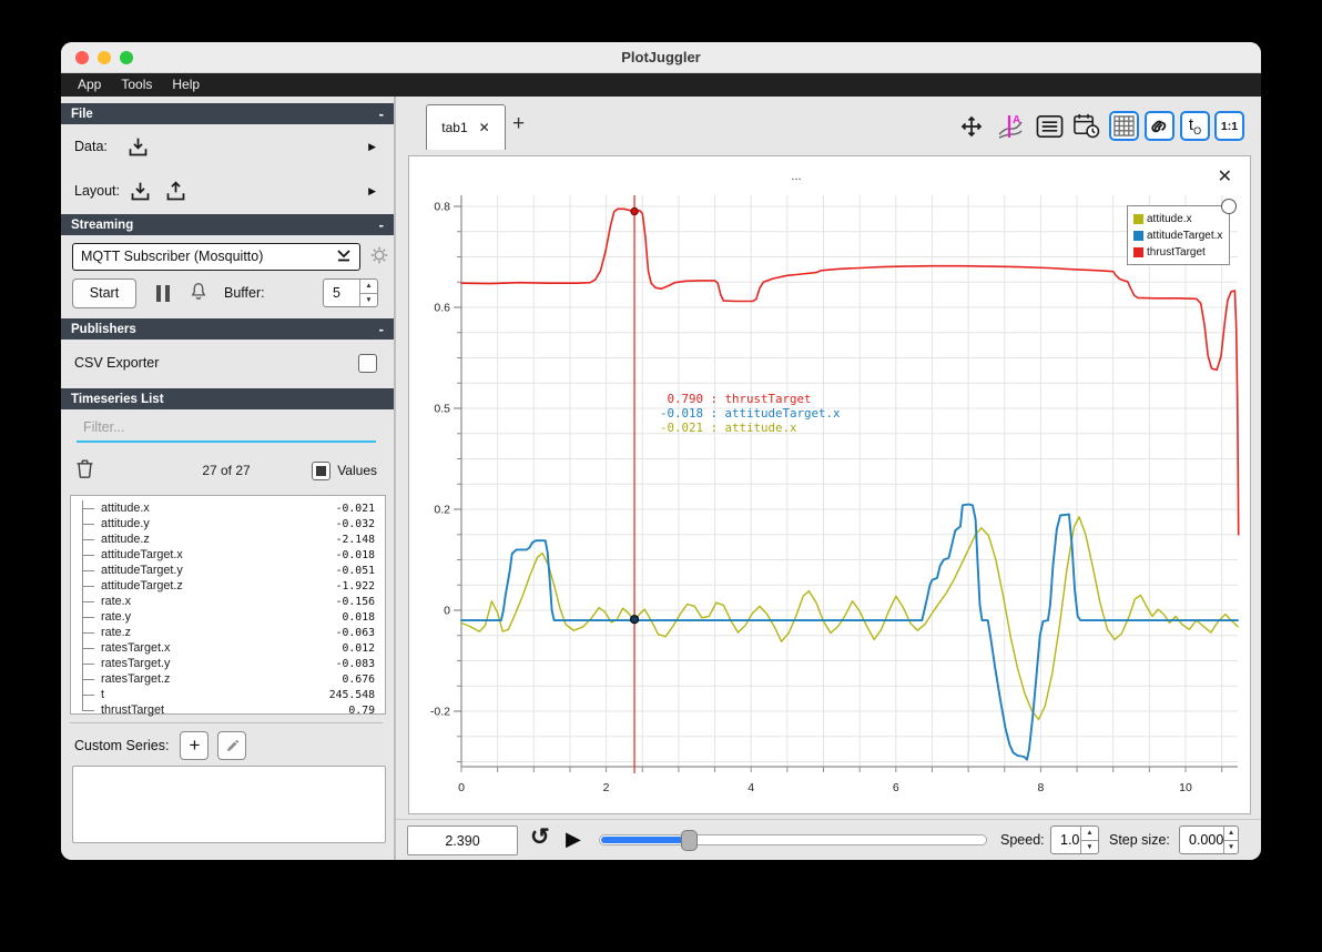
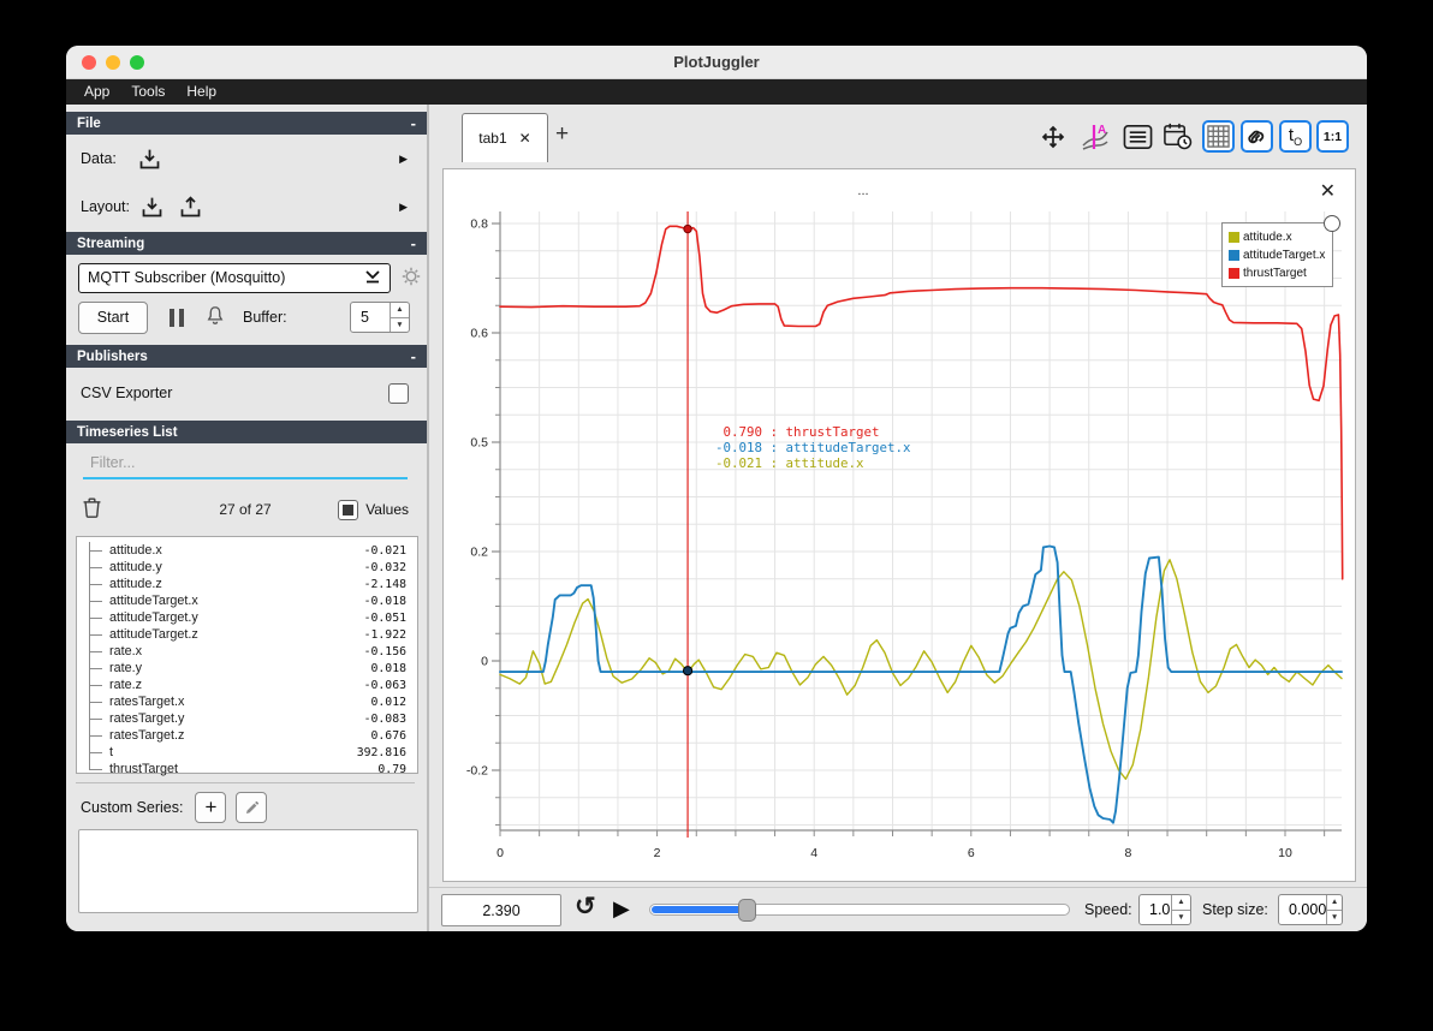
  PlotJuggler
  App
  Tools
  Help
  File
  -
  Data:
  ▶
  Layout:
  ▶
  Streaming
  -
  MQTT Subscriber (Mosquitto)
  Start
  Buffer:
  5
  Publishers
  -
  CSV Exporter
  Timeseries List
  Filter...
  27 of 27
  Values
  attitude.x
  -0.021
  attitude.y
  -0.032
  attitude.z
  -2.148
  attitudeTarget.x
  -0.018
  attitudeTarget.y
  -0.051
  attitudeTarget.z
  -1.922
  rate.x
  -0.156
  rate.y
  0.018
  rate.z
  -0.063
  ratesTarget.x
  0.012
  ratesTarget.y
  -0.083
  ratesTarget.z
  0.676
  t
- 245.548
+ 392.816
  thrustTarget
  0.79
  Custom Series:
  +
  tab1
  ✕
  +
  A
  tO
  1:1
  0.8
  0.6
  0.5
  0.2
  0
  -0.2
  0
  2
  4
  6
  8
  10
  ...
  ✕
  attitude.x
  attitudeTarget.x
  thrustTarget
  0.790 : thrustTarget
  -0.018 : attitudeTarget.x
  -0.021 : attitude.x
  2.390
  ↺
  ▶
  Speed:
  1.0
  Step size:
  0.000
